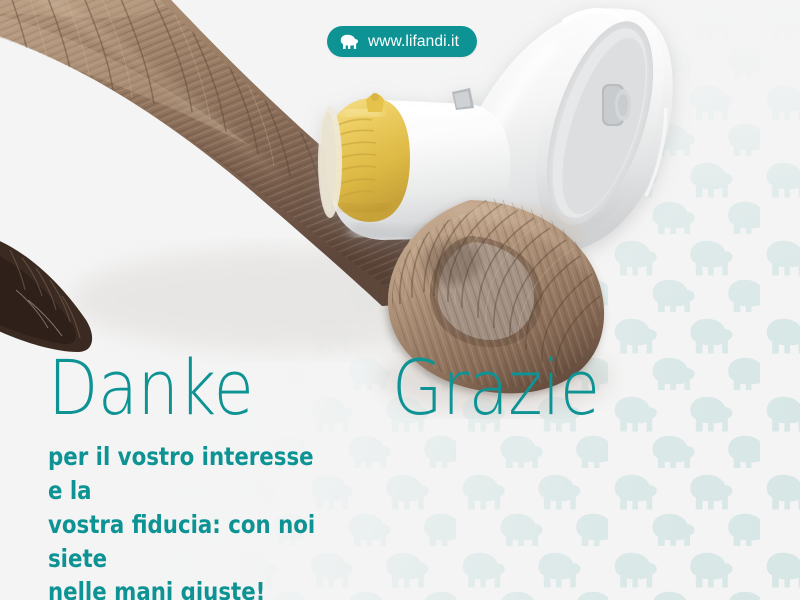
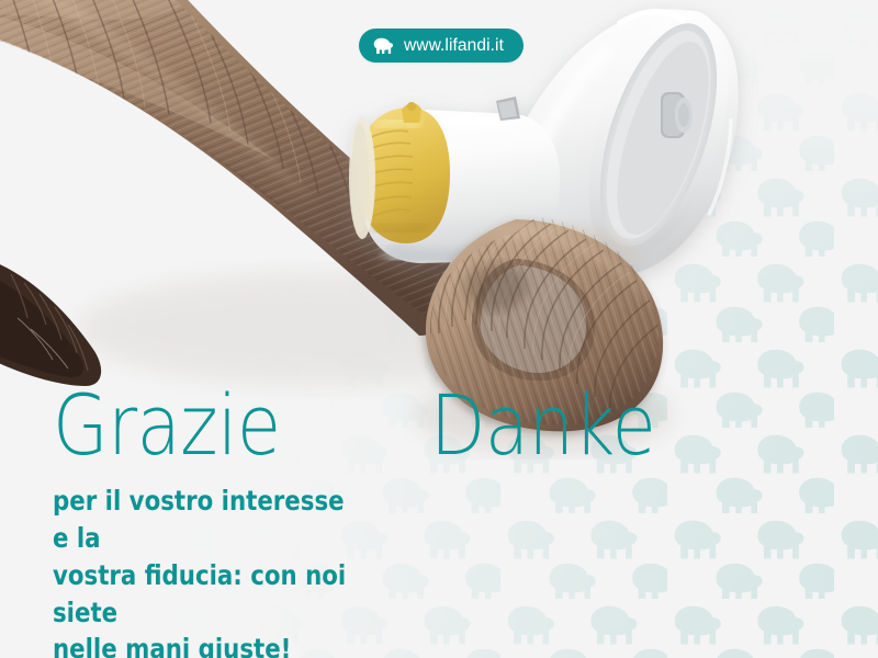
  www.lifandi.it
- Danke
+ Grazie
  per il vostro interesse e la
  vostra fiducia: con noi siete
  nelle mani giuste!
- Grazie
+ Danke
